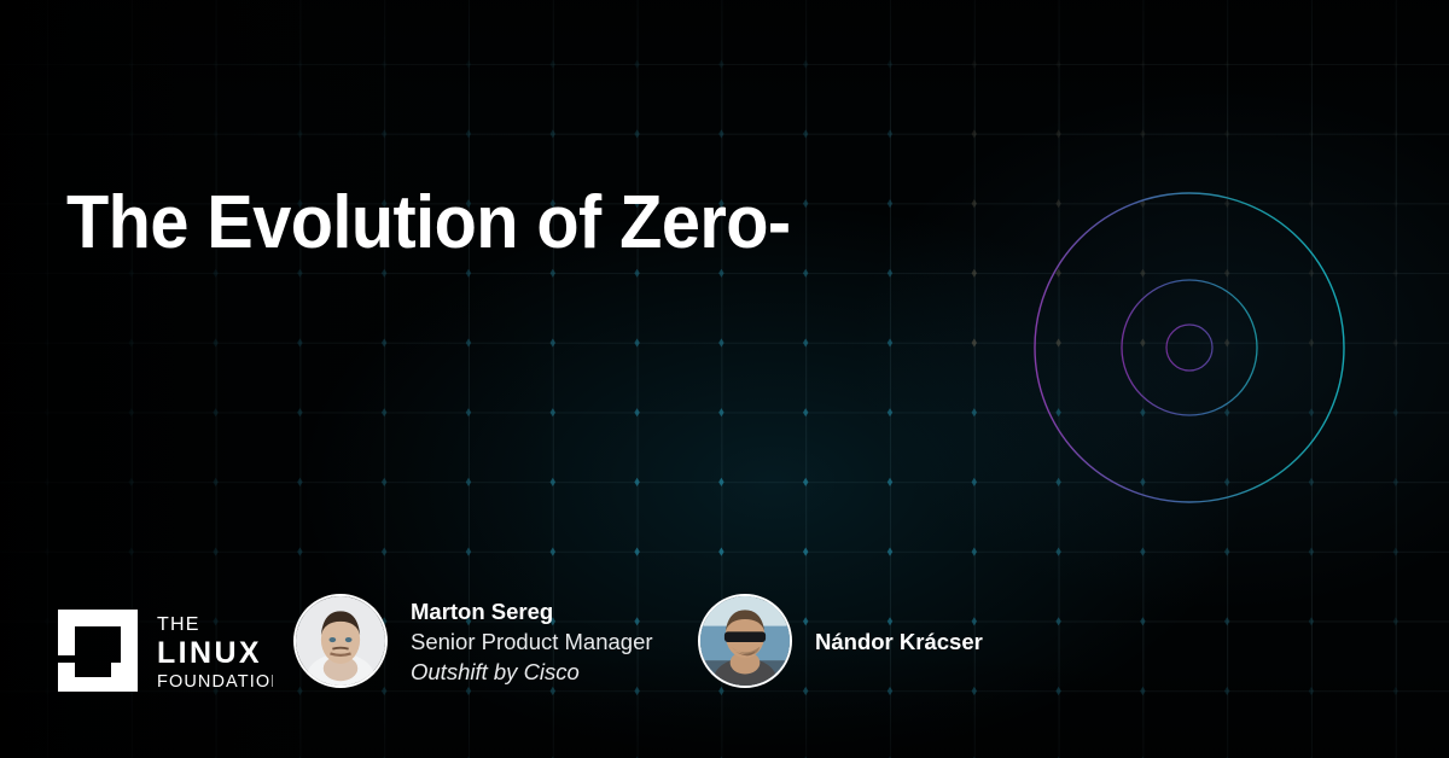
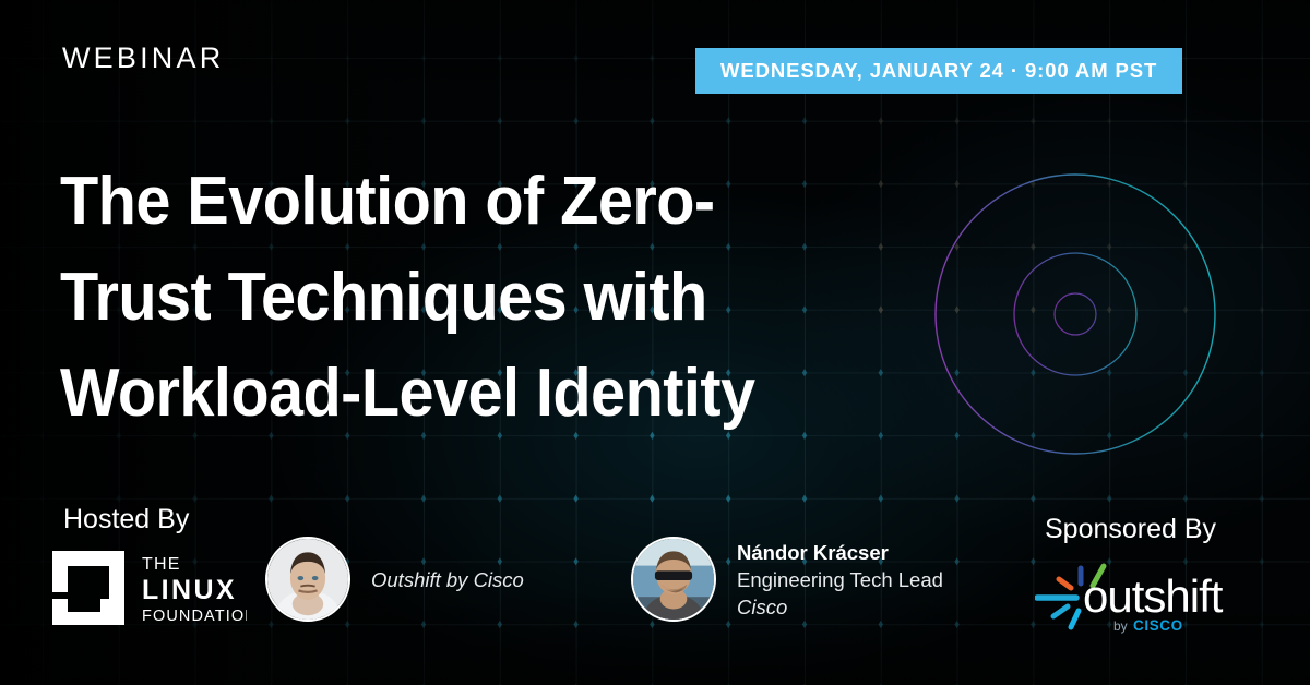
+ WEBINAR
+ WEDNESDAY, JANUARY 24 · 9:00 AM PST
  The Evolution of Zero-
+ Trust Techniques with
+ Workload-Level Identity
+ Hosted By
  THE
  LINUX
  FOUNDATIO
- Marton Sereg
- Senior Product Manager
  Outshift by Cisco
  Nándor Krácser
+ Engineering Tech Lead
+ Cisco
+ Sponsored By
+ outshift
+ by
+ CISCO
